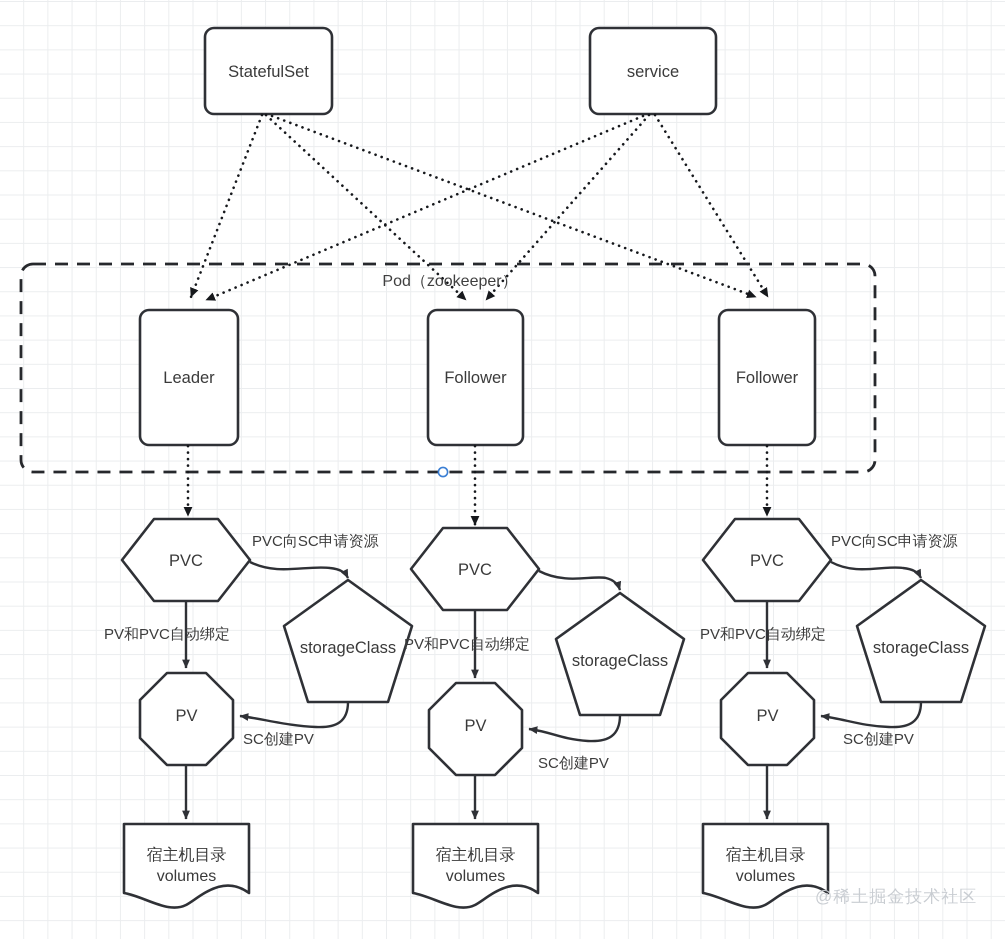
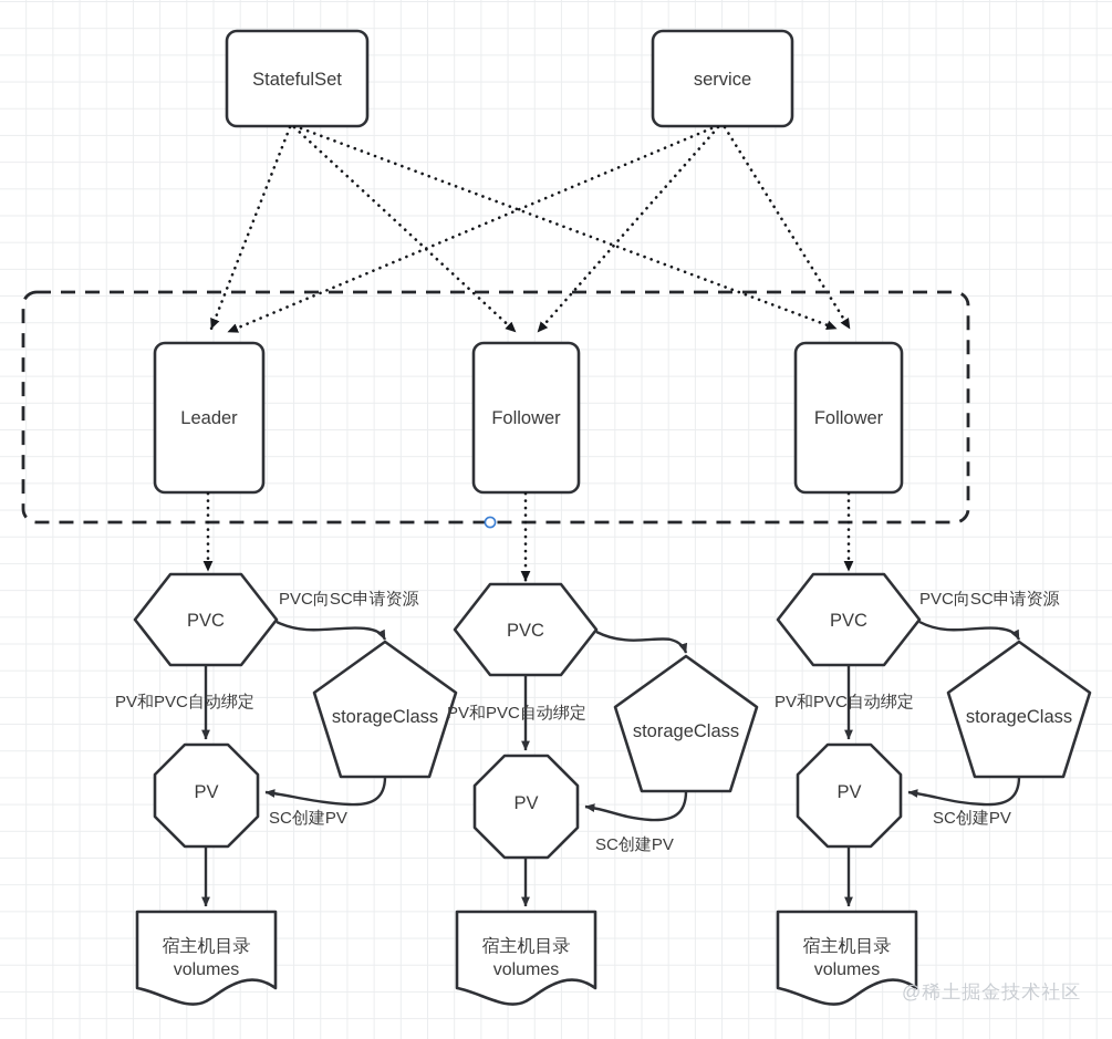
  StatefulSet
  service
- Pod（zookeeper）
  Leader
  Follower
  Follower
  PVC
  storageClass
  PV
  宿主机目录
  volumes
  PVC向SC申请资源
  PV和PVC自动绑定
  SC创建PV
  PVC
  storageClass
  PV
  宿主机目录
  volumes
  PV和PVC自动绑定
  SC创建PV
  PVC
  storageClass
  PV
  宿主机目录
  volumes
  PVC向SC申请资源
  PV和PVC自动绑定
  SC创建PV
  @稀土掘金技术社区
